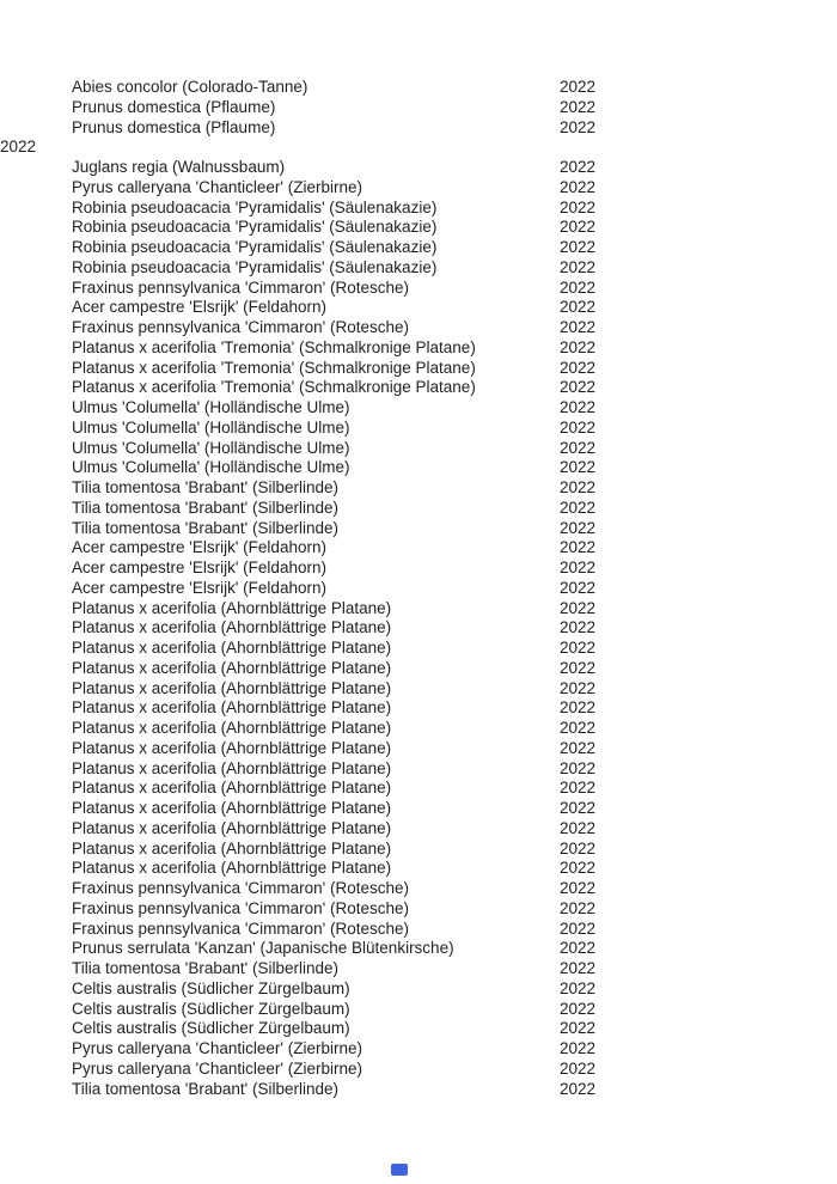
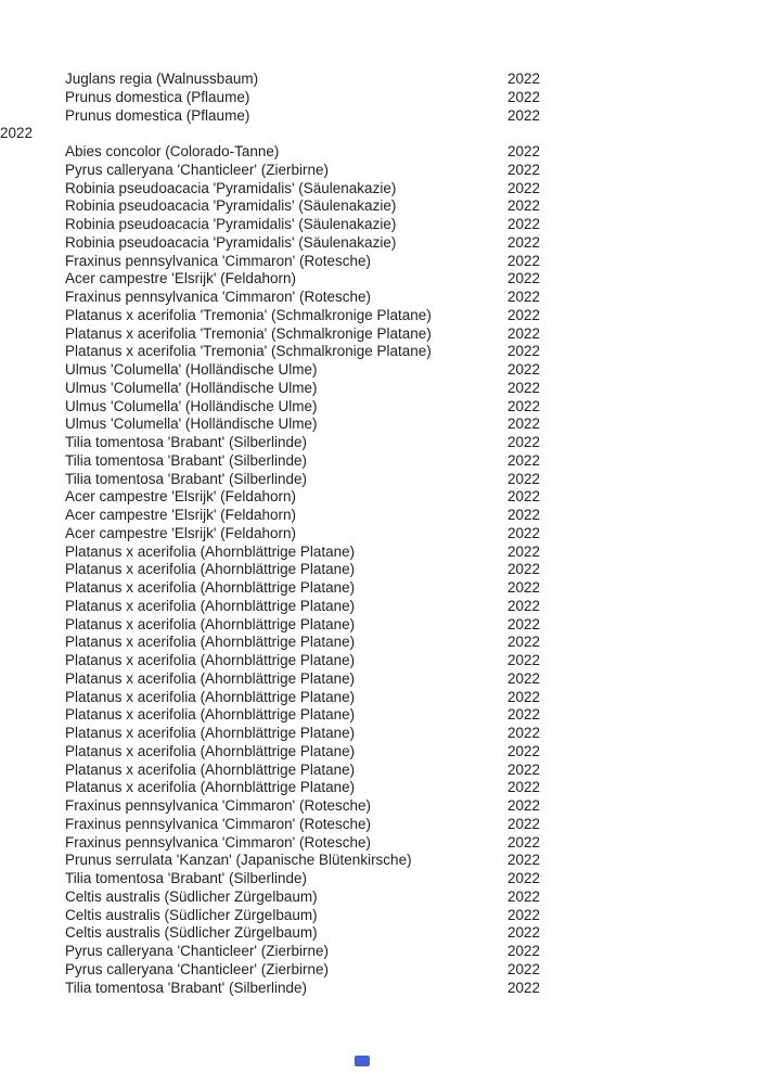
- Abies concolor (Colorado-Tanne)
+ Juglans regia (Walnussbaum)
  2022
  Prunus domestica (Pflaume)
  2022
  Prunus domestica (Pflaume)
  2022
  2022
- Juglans regia (Walnussbaum)
+ Abies concolor (Colorado-Tanne)
  2022
  Pyrus calleryana 'Chanticleer' (Zierbirne)
  2022
  Robinia pseudoacacia 'Pyramidalis' (Säulenakazie)
  2022
  Robinia pseudoacacia 'Pyramidalis' (Säulenakazie)
  2022
  Robinia pseudoacacia 'Pyramidalis' (Säulenakazie)
  2022
  Robinia pseudoacacia 'Pyramidalis' (Säulenakazie)
  2022
  Fraxinus pennsylvanica 'Cimmaron' (Rotesche)
  2022
  Acer campestre 'Elsrijk' (Feldahorn)
  2022
  Fraxinus pennsylvanica 'Cimmaron' (Rotesche)
  2022
  Platanus x acerifolia 'Tremonia' (Schmalkronige Platane)
  2022
  Platanus x acerifolia 'Tremonia' (Schmalkronige Platane)
  2022
  Platanus x acerifolia 'Tremonia' (Schmalkronige Platane)
  2022
  Ulmus 'Columella' (Holländische Ulme)
  2022
  Ulmus 'Columella' (Holländische Ulme)
  2022
  Ulmus 'Columella' (Holländische Ulme)
  2022
  Ulmus 'Columella' (Holländische Ulme)
  2022
  Tilia tomentosa 'Brabant' (Silberlinde)
  2022
  Tilia tomentosa 'Brabant' (Silberlinde)
  2022
  Tilia tomentosa 'Brabant' (Silberlinde)
  2022
  Acer campestre 'Elsrijk' (Feldahorn)
  2022
  Acer campestre 'Elsrijk' (Feldahorn)
  2022
  Acer campestre 'Elsrijk' (Feldahorn)
  2022
  Platanus x acerifolia (Ahornblättrige Platane)
  2022
  Platanus x acerifolia (Ahornblättrige Platane)
  2022
  Platanus x acerifolia (Ahornblättrige Platane)
  2022
  Platanus x acerifolia (Ahornblättrige Platane)
  2022
  Platanus x acerifolia (Ahornblättrige Platane)
  2022
  Platanus x acerifolia (Ahornblättrige Platane)
  2022
  Platanus x acerifolia (Ahornblättrige Platane)
  2022
  Platanus x acerifolia (Ahornblättrige Platane)
  2022
  Platanus x acerifolia (Ahornblättrige Platane)
  2022
  Platanus x acerifolia (Ahornblättrige Platane)
  2022
  Platanus x acerifolia (Ahornblättrige Platane)
  2022
  Platanus x acerifolia (Ahornblättrige Platane)
  2022
  Platanus x acerifolia (Ahornblättrige Platane)
  2022
  Platanus x acerifolia (Ahornblättrige Platane)
  2022
  Fraxinus pennsylvanica 'Cimmaron' (Rotesche)
  2022
  Fraxinus pennsylvanica 'Cimmaron' (Rotesche)
  2022
  Fraxinus pennsylvanica 'Cimmaron' (Rotesche)
  2022
  Prunus serrulata 'Kanzan' (Japanische Blütenkirsche)
  2022
  Tilia tomentosa 'Brabant' (Silberlinde)
  2022
  Celtis australis (Südlicher Zürgelbaum)
  2022
  Celtis australis (Südlicher Zürgelbaum)
  2022
  Celtis australis (Südlicher Zürgelbaum)
  2022
  Pyrus calleryana 'Chanticleer' (Zierbirne)
  2022
  Pyrus calleryana 'Chanticleer' (Zierbirne)
  2022
  Tilia tomentosa 'Brabant' (Silberlinde)
  2022
